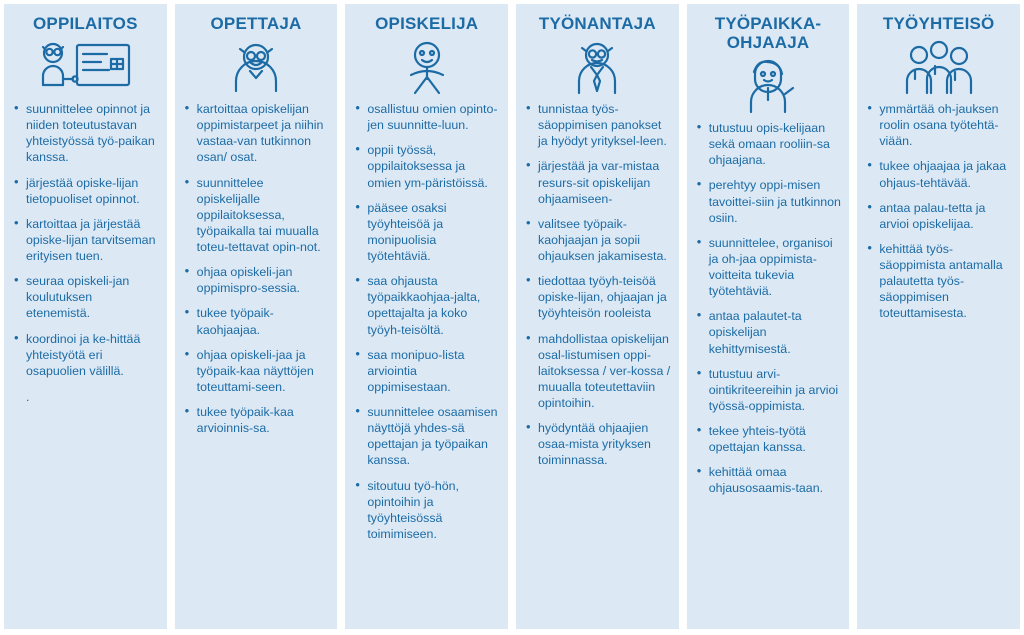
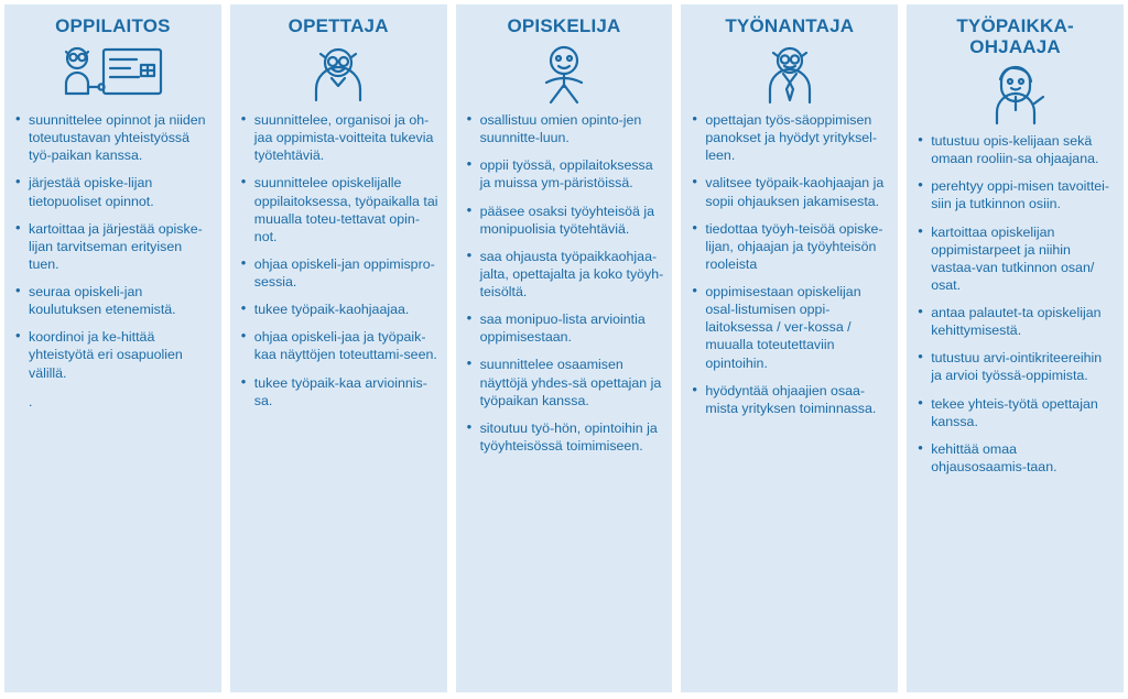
  OPPILAITOS
  suunnittelee opinnot ja niiden toteutustavan yhteistyössä työ-paikan kanssa.
  järjestää opiske-lijan tietopuoliset opinnot.
  kartoittaa ja järjestää opiske-lijan tarvitseman erityisen tuen.
  seuraa opiskeli-jan koulutuksen etenemistä.
  koordinoi ja ke-hittää yhteistyötä eri osapuolien välillä.
  .
  OPETTAJA
- kartoittaa opiskelijan oppimistarpeet ja niihin vastaa-van tutkinnon osan/ osat.
+ suunnittelee, organisoi ja oh-jaa oppimista-voitteita tukevia työtehtäviä.
  suunnittelee opiskelijalle oppilaitoksessa, työpaikalla tai muualla toteu-tettavat opin-not.
  ohjaa opiskeli-jan oppimispro-sessia.
  tukee työpaik-kaohjaajaa.
  ohjaa opiskeli-jaa ja työpaik-kaa näyttöjen toteuttami-seen.
  tukee työpaik-kaa arvioinnis-sa.
  OPISKELIJA
  osallistuu omien opinto-jen suunnitte-luun.
- oppii työssä, oppilaitoksessa ja omien ym-päristöissä.
+ oppii työssä, oppilaitoksessa ja muissa ym-päristöissä.
  pääsee osaksi työyhteisöä ja monipuolisia työtehtäviä.
  saa ohjausta työpaikkaohjaa-jalta, opettajalta ja koko työyh-teisöltä.
  saa monipuo-lista arviointia oppimisestaan.
  suunnittelee osaamisen näyttöjä yhdes-sä opettajan ja työpaikan kanssa.
  sitoutuu työ-hön, opintoihin ja työyhteisössä toimimiseen.
  TYÖNANTAJA
- tunnistaa työs-säoppimisen panokset ja hyödyt yrityksel-leen.
+ opettajan työs-säoppimisen panokset ja hyödyt yrityksel-leen.
- järjestää ja var-mistaa resurs-sit opiskelijan ohjaamiseen-
  valitsee työpaik-kaohjaajan ja sopii ohjauksen jakamisesta.
  tiedottaa työyh-teisöä opiske-lijan, ohjaajan ja työyhteisön rooleista
- mahdollistaa opiskelijan osal-listumisen oppi-laitoksessa / ver-kossa / muualla toteutettaviin opintoihin.
+ oppimisestaan opiskelijan osal-listumisen oppi-laitoksessa / ver-kossa / muualla toteutettaviin opintoihin.
  hyödyntää ohjaajien osaa-mista yrityksen toiminnassa.
  TYÖPAIKKA-OHJAAJA
  tutustuu opis-kelijaan sekä omaan rooliin-sa ohjaajana.
  perehtyy oppi-misen tavoittei-siin ja tutkinnon osiin.
- suunnittelee, organisoi ja oh-jaa oppimista-voitteita tukevia työtehtäviä.
+ kartoittaa opiskelijan oppimistarpeet ja niihin vastaa-van tutkinnon osan/ osat.
  antaa palautet-ta opiskelijan kehittymisestä.
  tutustuu arvi-ointikriteereihin ja arvioi työssä-oppimista.
  tekee yhteis-työtä opettajan kanssa.
  kehittää omaa ohjausosaamis-taan.
- TYÖYHTEISÖ
- ymmärtää oh-jauksen roolin osana työtehtä-viään.
- tukee ohjaajaa ja jakaa ohjaus-tehtävää.
- antaa palau-tetta ja arvioi opiskelijaa.
- kehittää työs-säoppimista antamalla palautetta työs-säoppimisen toteuttamisesta.
